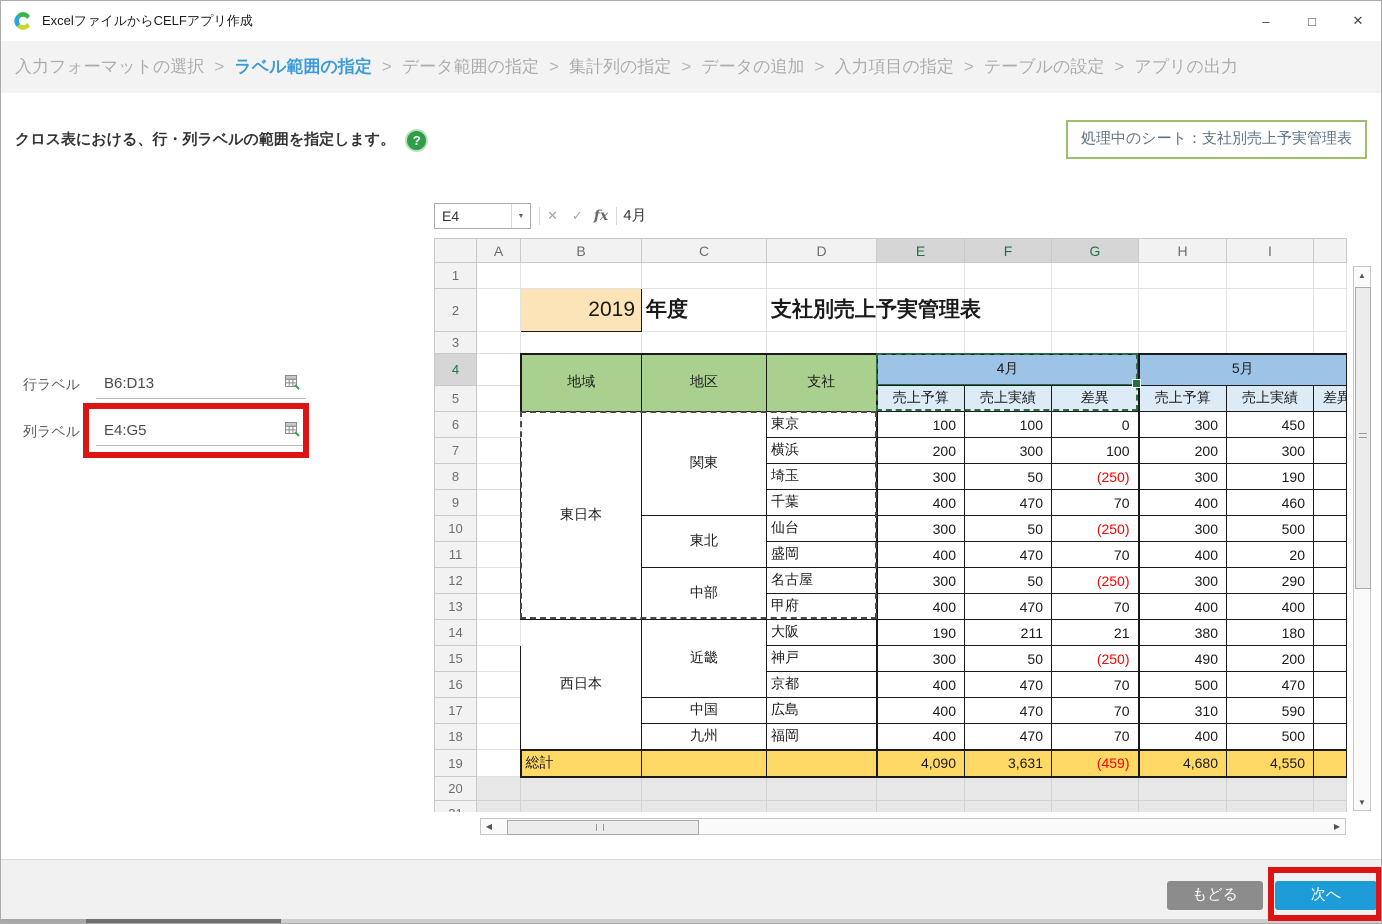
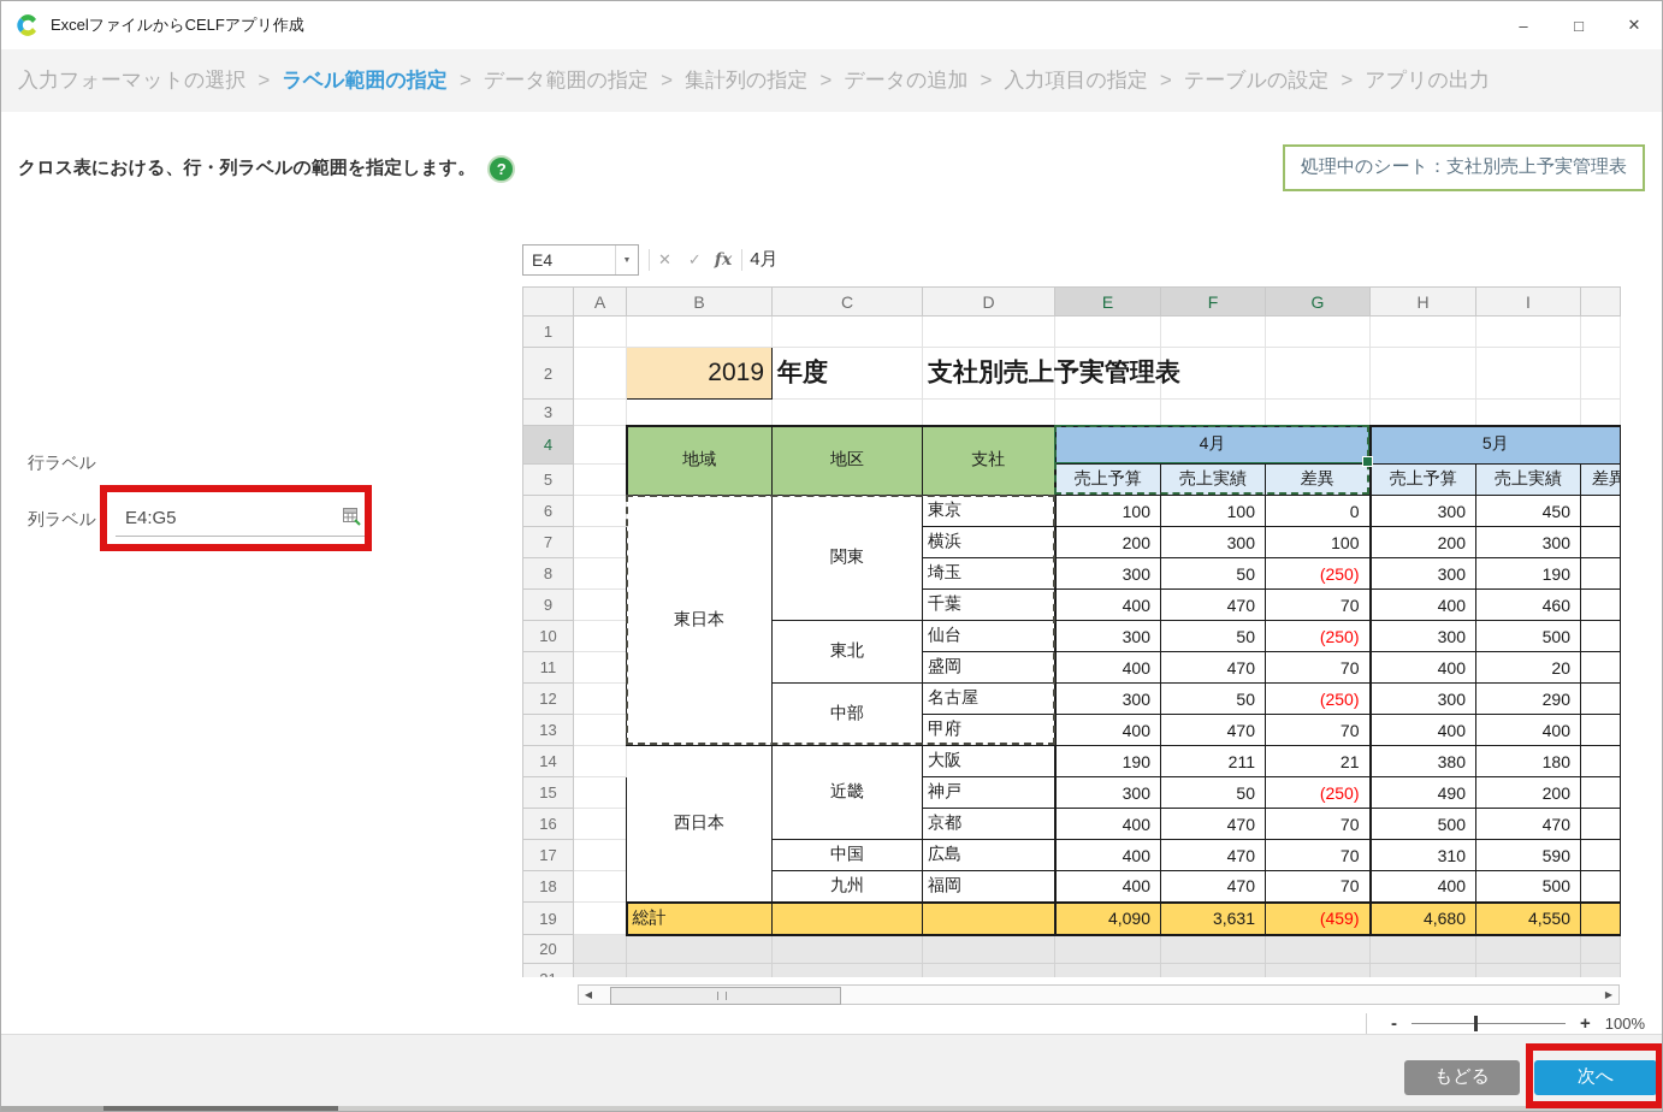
  ExcelファイルからCELFアプリ作成
  –
  □
  ✕
  入力フォーマットの選択
  >
  ラベル範囲の指定
  >
  データ範囲の指定
  >
  集計列の指定
  >
  データの追加
  >
  入力項目の指定
  >
  テーブルの設定
  >
  アプリの出力
  クロス表における、行・列ラベルの範囲を指定します。
  ?
  処理中のシート：支社別売上予実管理表
  行ラベル
- B6:D13
  列ラベル
  E4:G5
  E4
  ✕
  ✓
  fx
  4月
  	A	B	C	D	E	F	G	H	I
  1
  2		2019	年度	支社別売上予実管理表
  3
  4		地域	地区	支社	4月	5月
  5		売上予算	売上実績	差異	売上予算	売上実績	差異
  6		東日本	関東	東京	100	100	0	300	450
  7		横浜	200	300	100	200	300
  8		埼玉	300	50	(250)	300	190
  9		千葉	400	470	70	400	460
  10		東北	仙台	300	50	(250)	300	500
  11		盛岡	400	470	70	400	20
  12		中部	名古屋	300	50	(250)	300	290
  13		甲府	400	470	70	400	400
  14		西日本	近畿	大阪	190	211	21	380	180
  15		神戸	300	50	(250)	490	200
  16		京都	400	470	70	500	470
  17		中国	広島	400	470	70	310	590
  18		九州	福岡	400	470	70	400	500
  19		総計			4,090	3,631	(459)	4,680	4,550
  20
- ▲
- ▼
  ◀
  ▶
+ -
+ +
+ 100%
  もどる
  次へ
